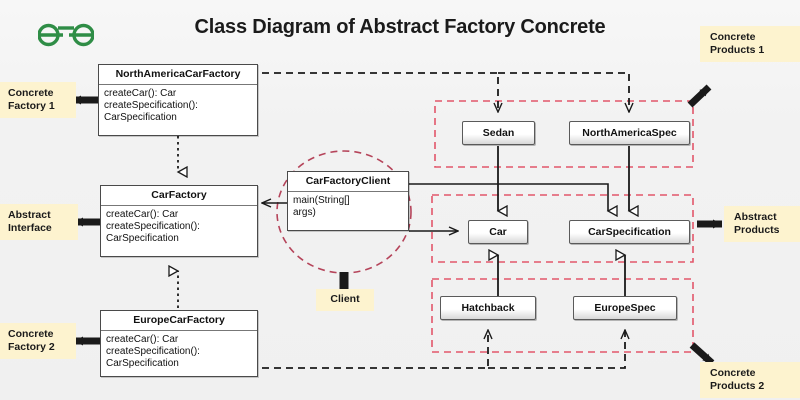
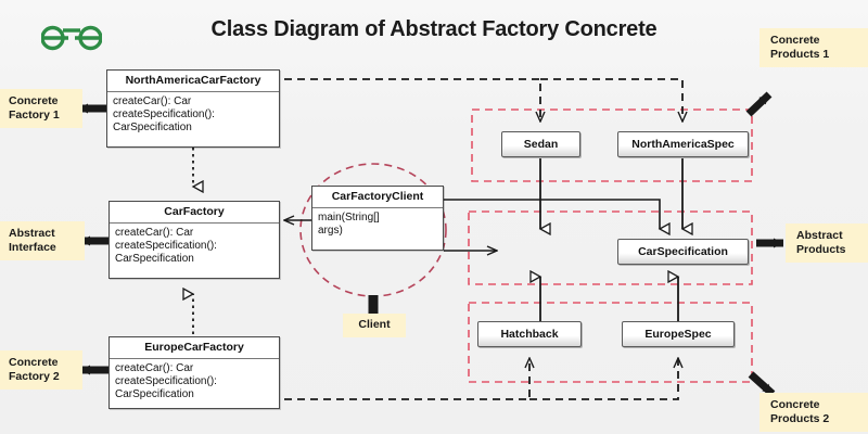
  Class Diagram of Abstract Factory Concrete
  NorthAmericaCarFactory
  createCar(): Car
  createSpecification():
  CarSpecification
  CarFactory
  createCar(): Car
  createSpecification():
  CarSpecification
  EuropeCarFactory
  createCar(): Car
  createSpecification():
  CarSpecification
  CarFactoryClient
  main(String[]
  args)
  Sedan
  NorthAmericaSpec
- Car
  CarSpecification
  Hatchback
  EuropeSpec
  Concrete
  Factory 1
  Abstract
  Interface
  Concrete
  Factory 2
  Concrete
  Products 1
  Abstract
  Products
  Concrete
  Products 2
  Client
